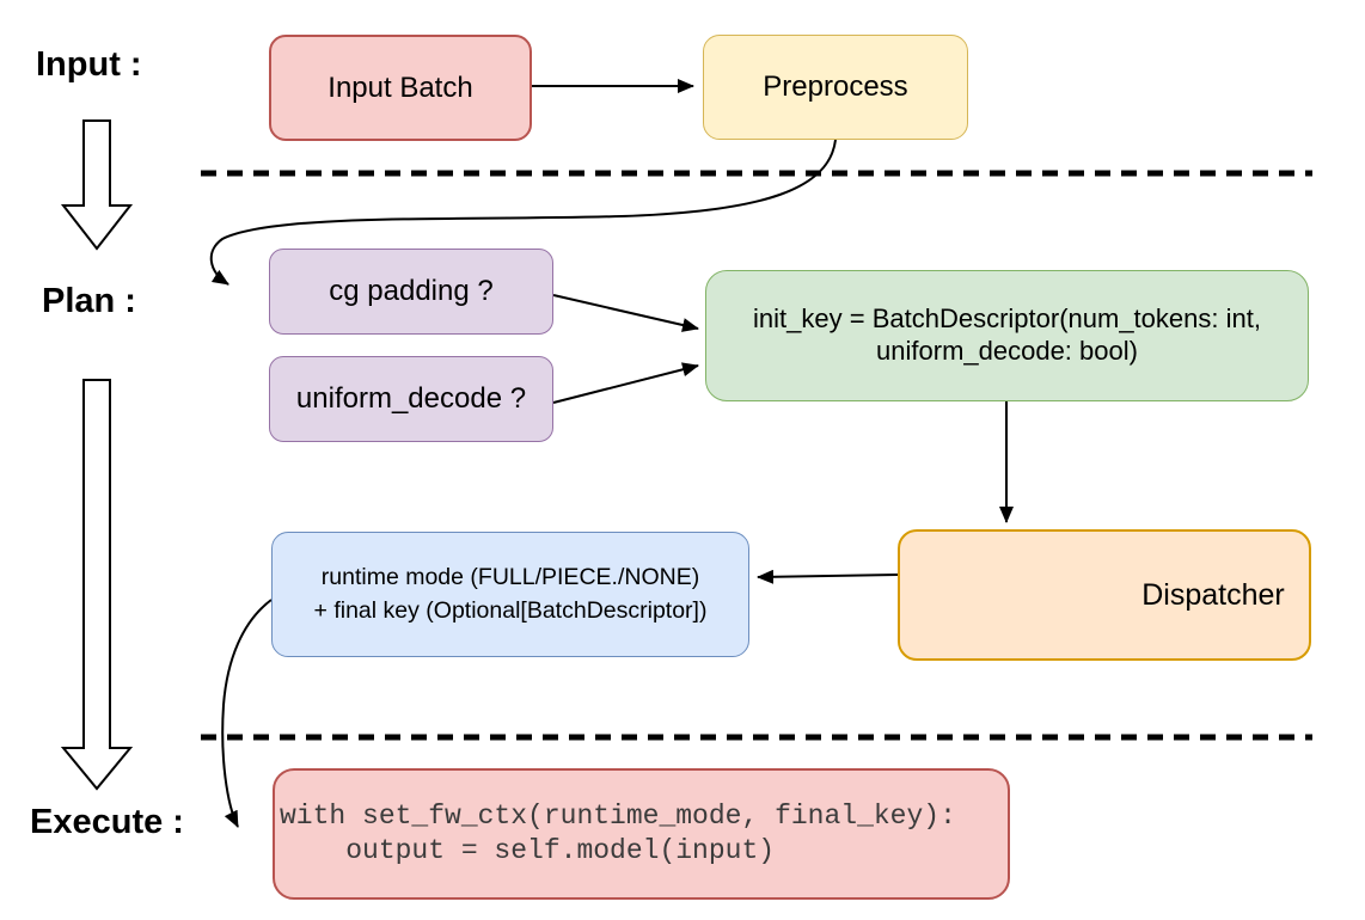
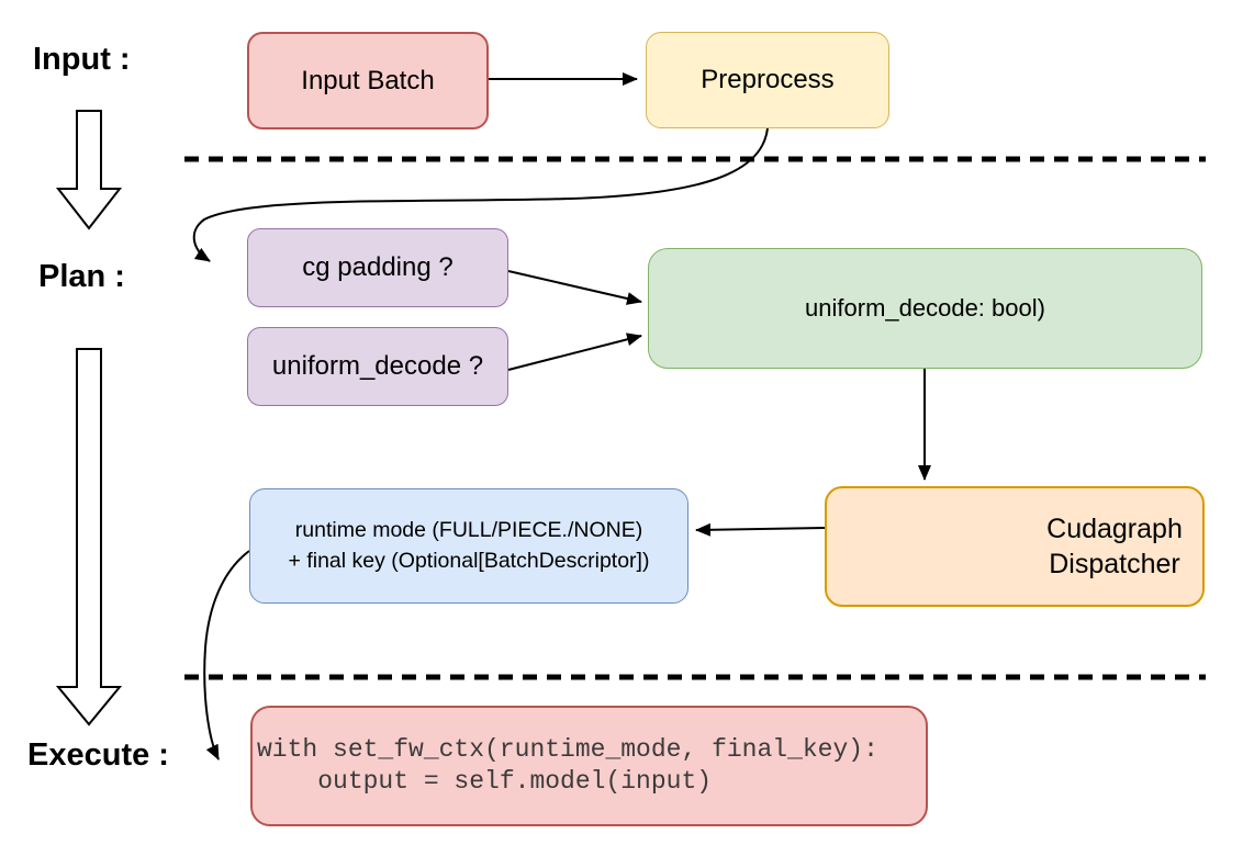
  Input :
  Plan :
  Execute :
  Input Batch
  Preprocess
  cg padding ?
  uniform_decode ?
- init_key = BatchDescriptor(num_tokens: int,
  uniform_decode: bool)
+ Cudagraph
  Dispatcher
  runtime mode (FULL/PIECE./NONE)
  + final key (Optional[BatchDescriptor])
  with set_fw_ctx(runtime_mode, final_key):
  output = self.model(input)
